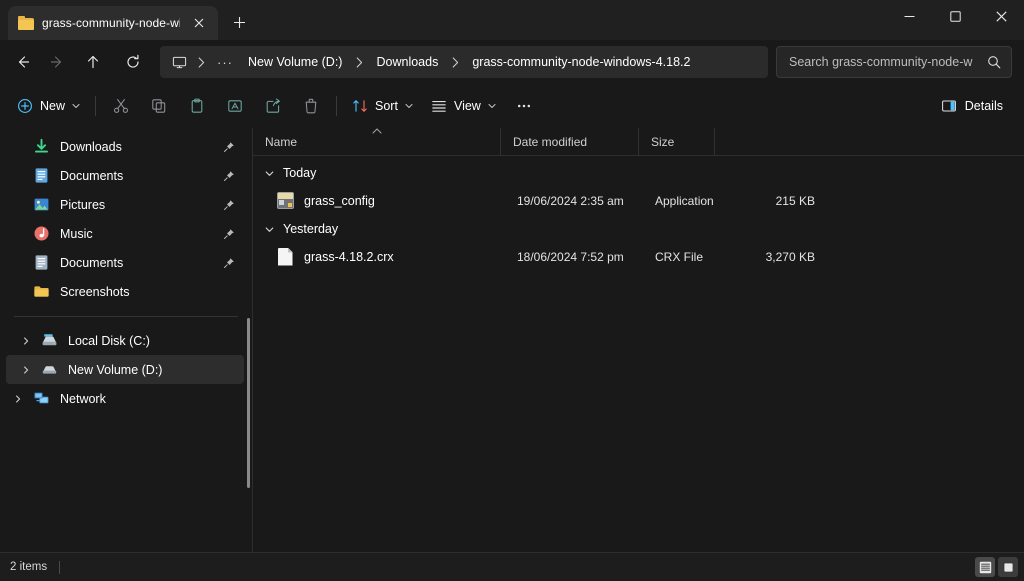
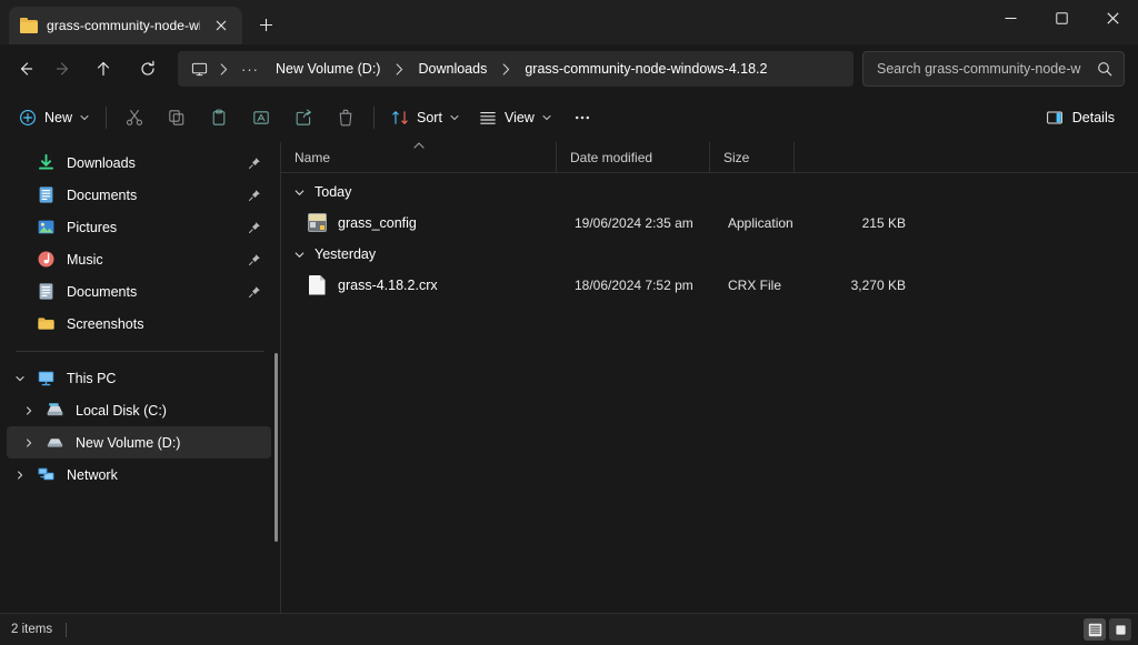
  grass-community-node-w
  ···
  New Volume (D:)
  Downloads
  grass-community-node-windows-4.18.2
  Search grass-community-node-w
  New
  Sort
  View
  Details
  Downloads
  Documents
  Pictures
  Music
  Documents
  Screenshots
+ This PC
  Local Disk (C:)
  New Volume (D:)
  Network
  Name
  Date modified
  Size
  Today
  grass_config
  19/06/2024 2:35 am
  Application
  215 KB
  Yesterday
  grass-4.18.2.crx
  18/06/2024 7:52 pm
  CRX File
  3,270 KB
  2 items
